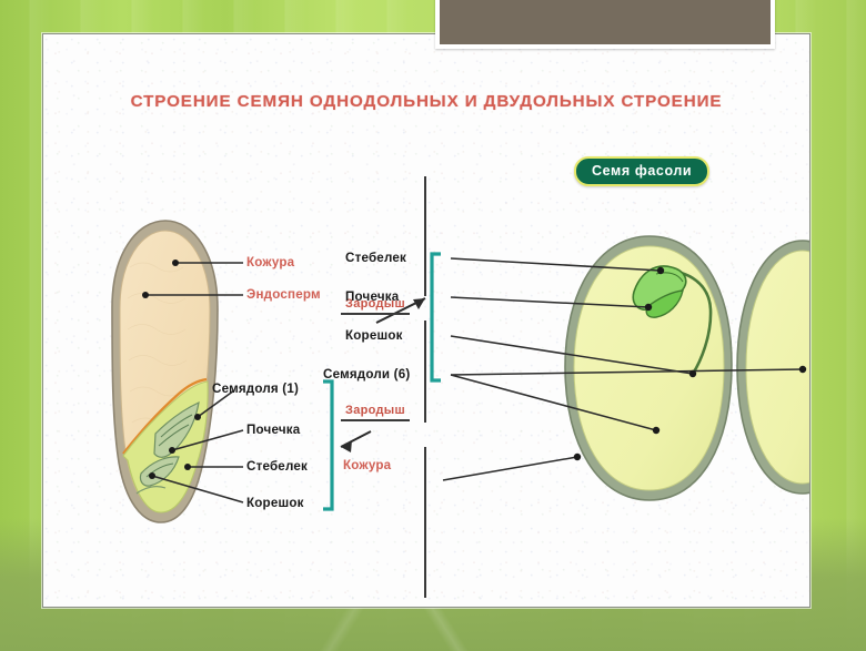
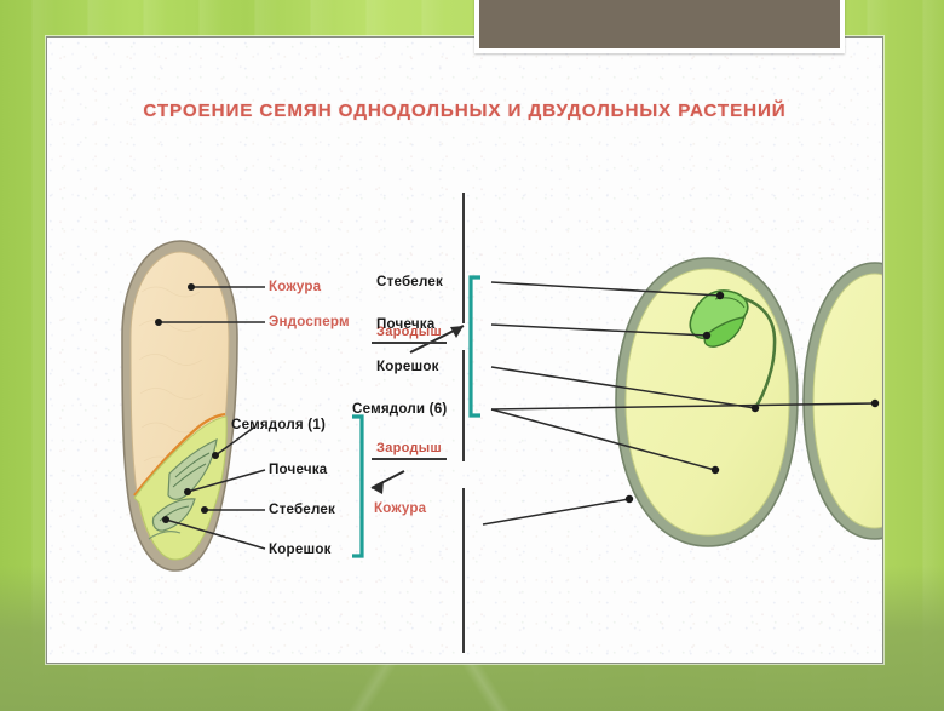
- СТРОЕНИЕ СЕМЯН ОДНОДОЛЬНЫХ И ДВУДОЛЬНЫХ СТРОЕНИЕ
+ СТРОЕНИЕ СЕМЯН ОДНОДОЛЬНЫХ И ДВУДОЛЬНЫХ РАСТЕНИЙ
- Семя фасоли
  Кожура
  Эндосперм
  Семядоля (1)
  Почечка
  Стебелек
  Корешок
  Зародыш
  Зародыш
  Стебелек
  Почечка
  Корешок
  Семядоли (6)
  Кожура
